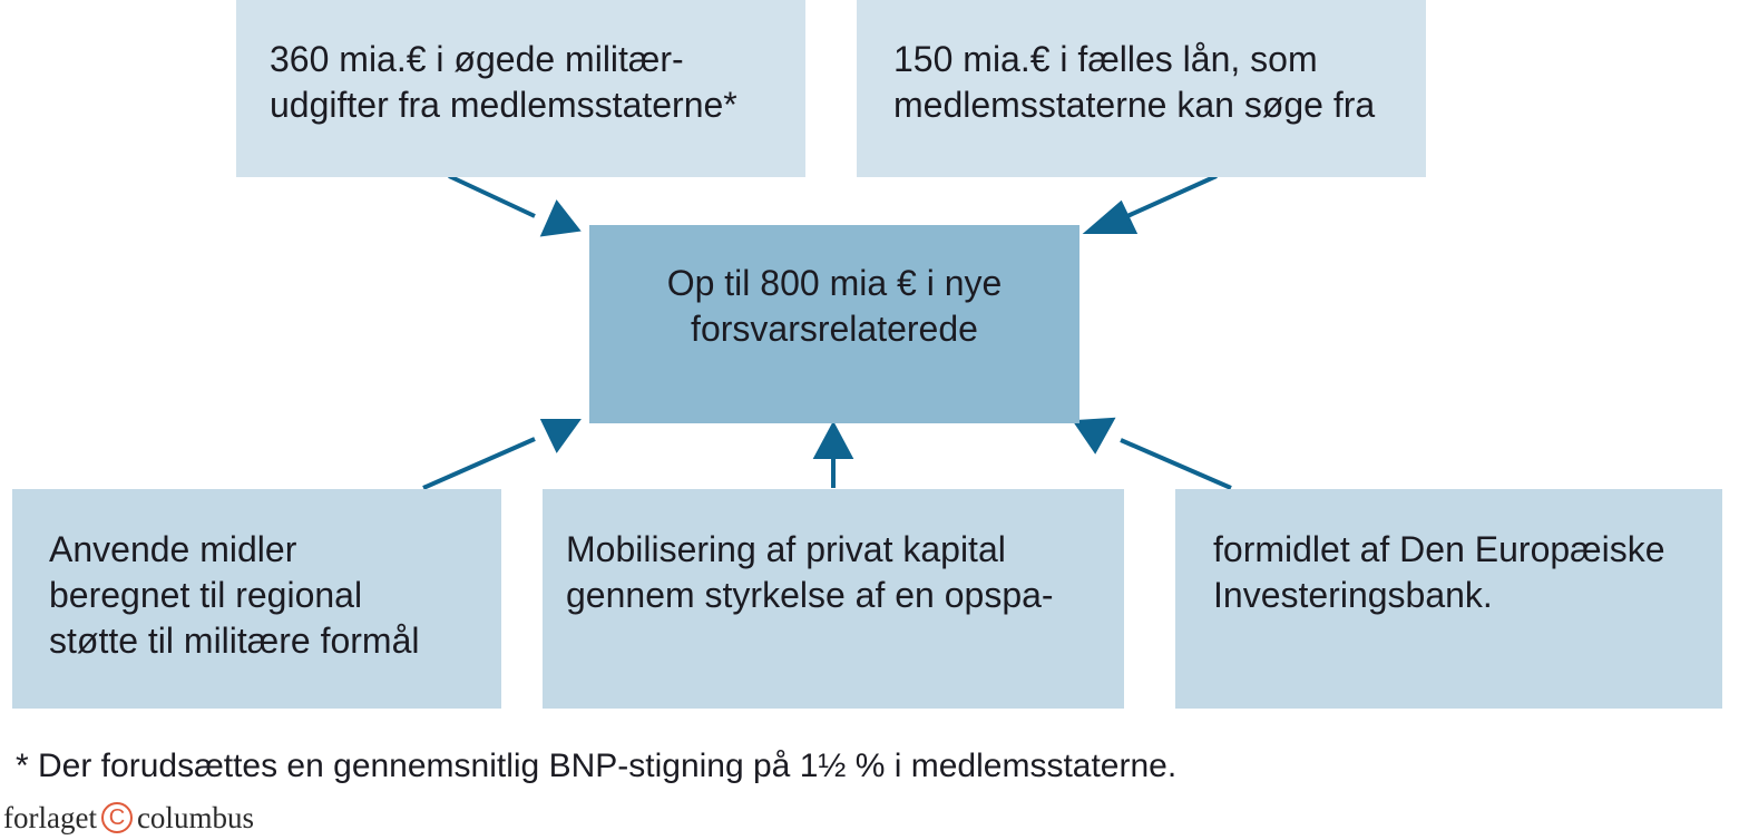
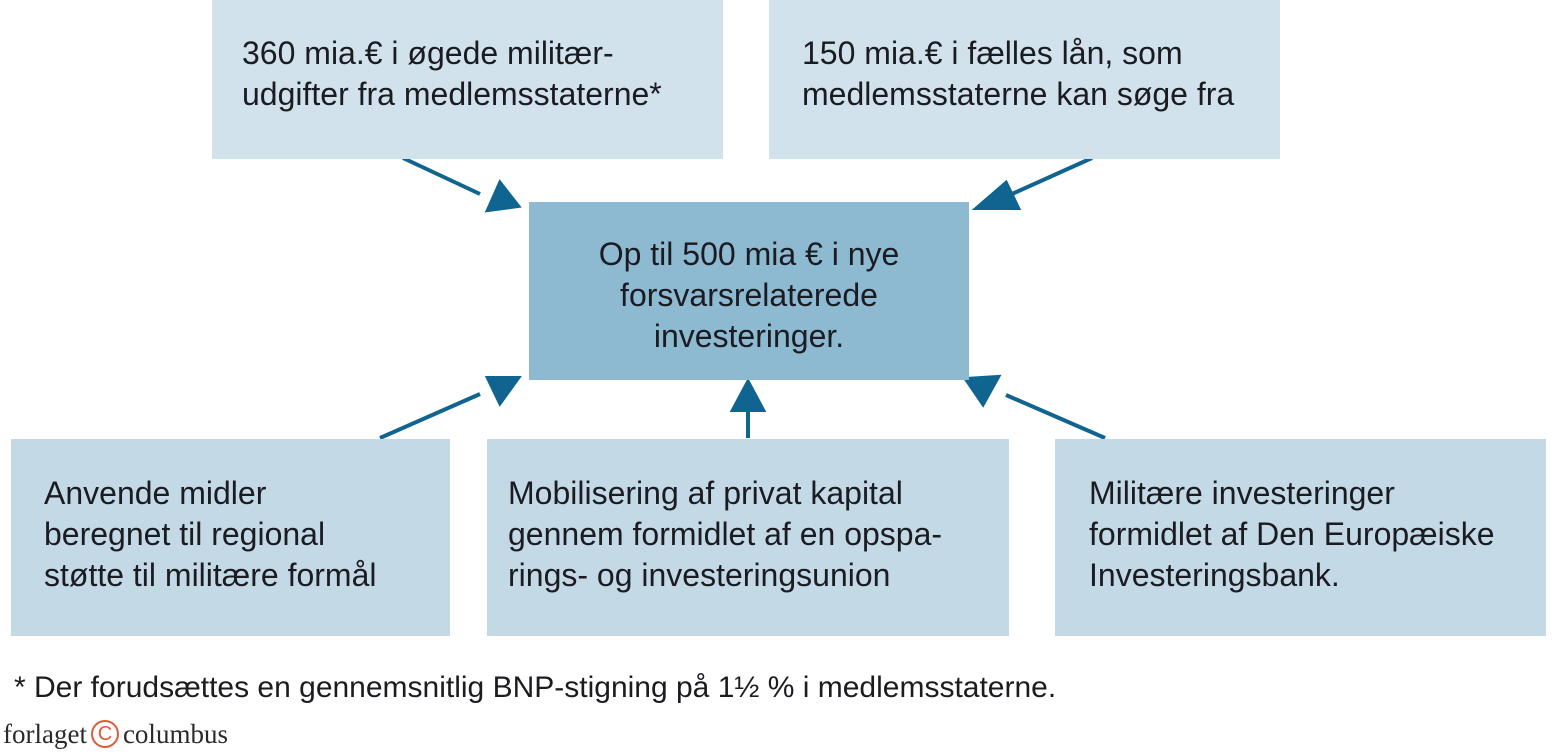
  360 mia.€ i øgede militær-
  udgifter fra medlemsstaterne*
  150 mia.€ i fælles lån, som
  medlemsstaterne kan søge fra
- Op til 800 mia € i nye
+ Op til 500 mia € i nye
  forsvarsrelaterede
+ investeringer.
  Anvende midler
  beregnet til regional
  støtte til militære formål
  Mobilisering af privat kapital
- gennem styrkelse af en opspa-
+ gennem formidlet af en opspa-
+ rings- og investeringsunion
+ Militære investeringer
  formidlet af Den Europæiske
  Investeringsbank.
  * Der forudsættes en gennemsnitlig BNP-stigning på 1½ % i medlemsstaterne.
  forlaget
  C
  columbus
